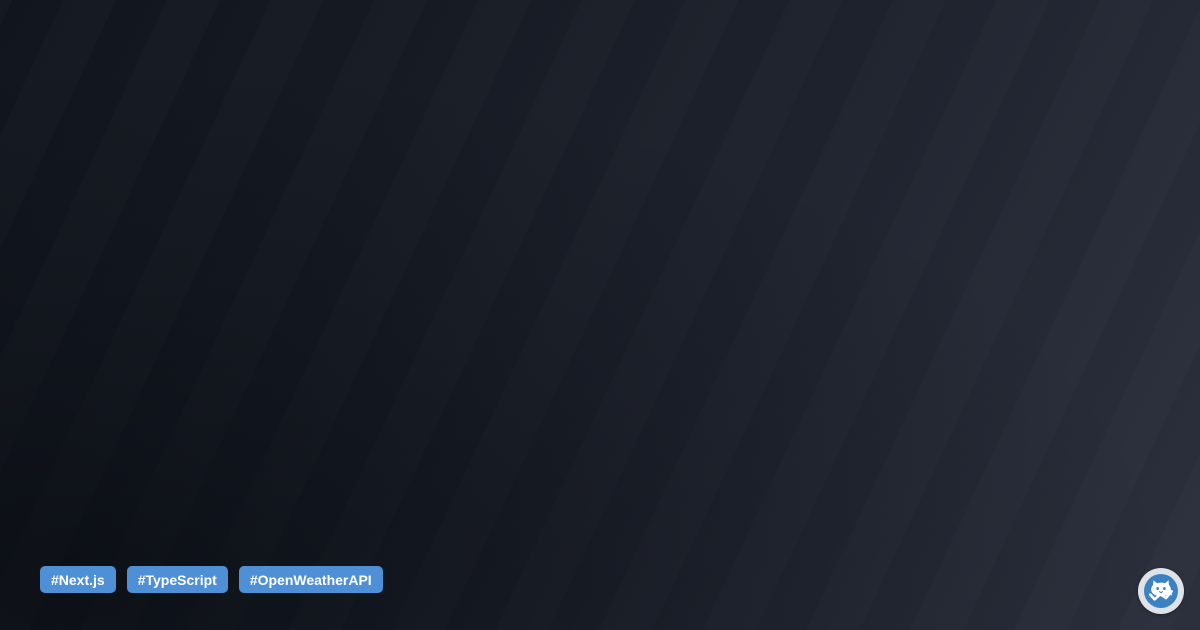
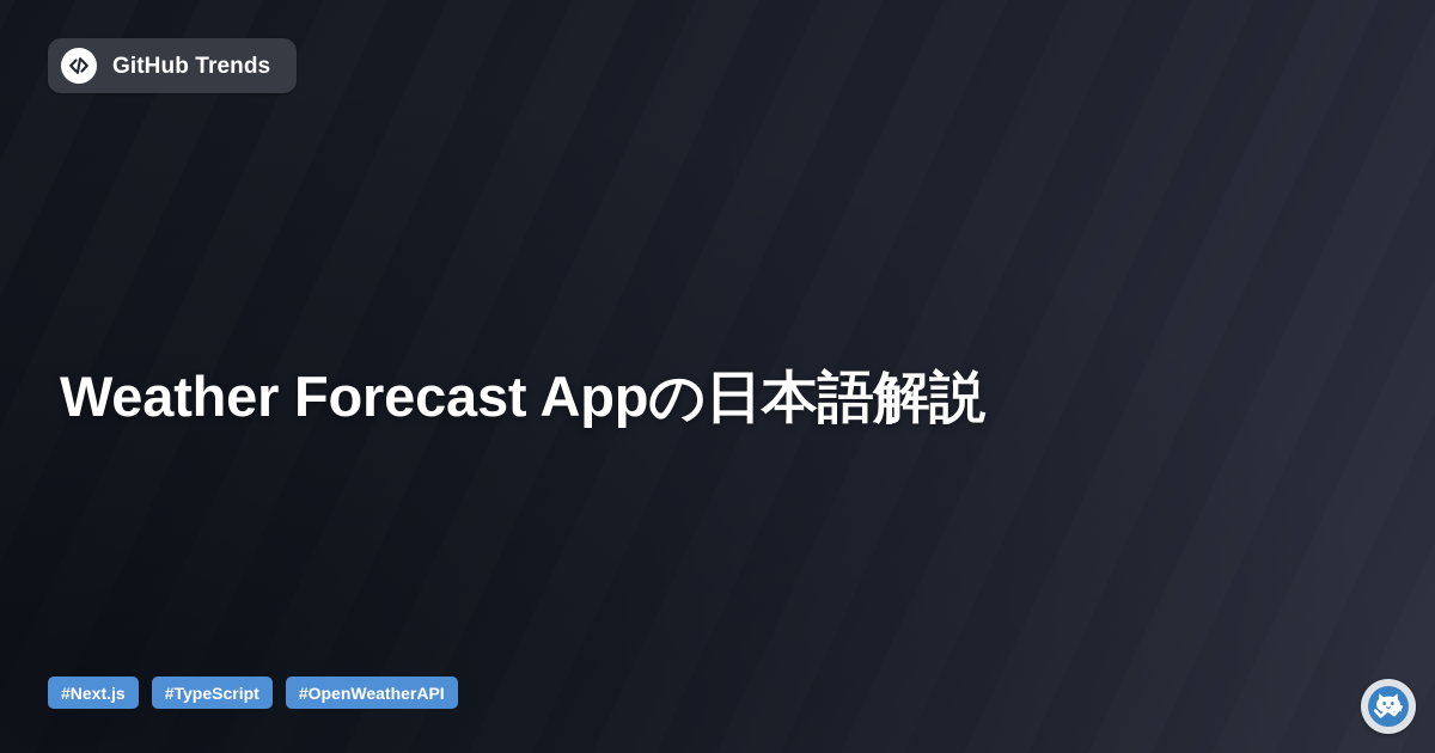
+ GitHub Trends
+ Weather Forecast Appの日本語解説
  #Next.js
  #TypeScript
  #OpenWeatherAPI
